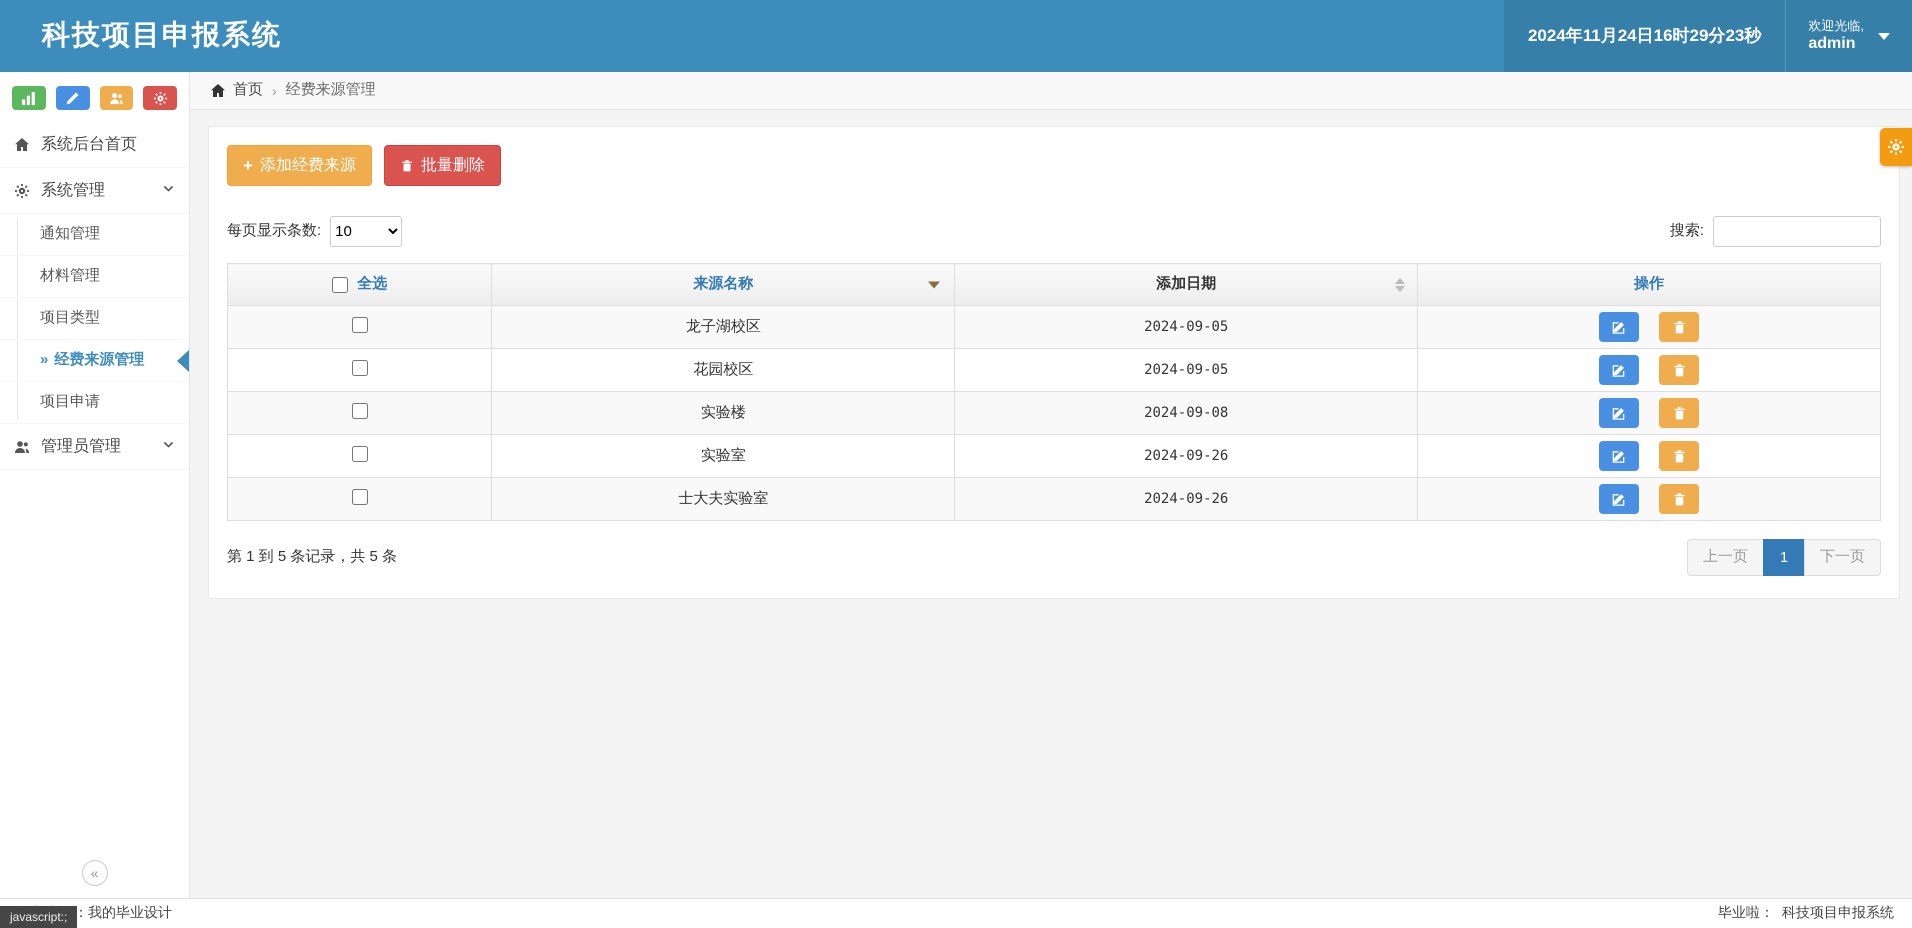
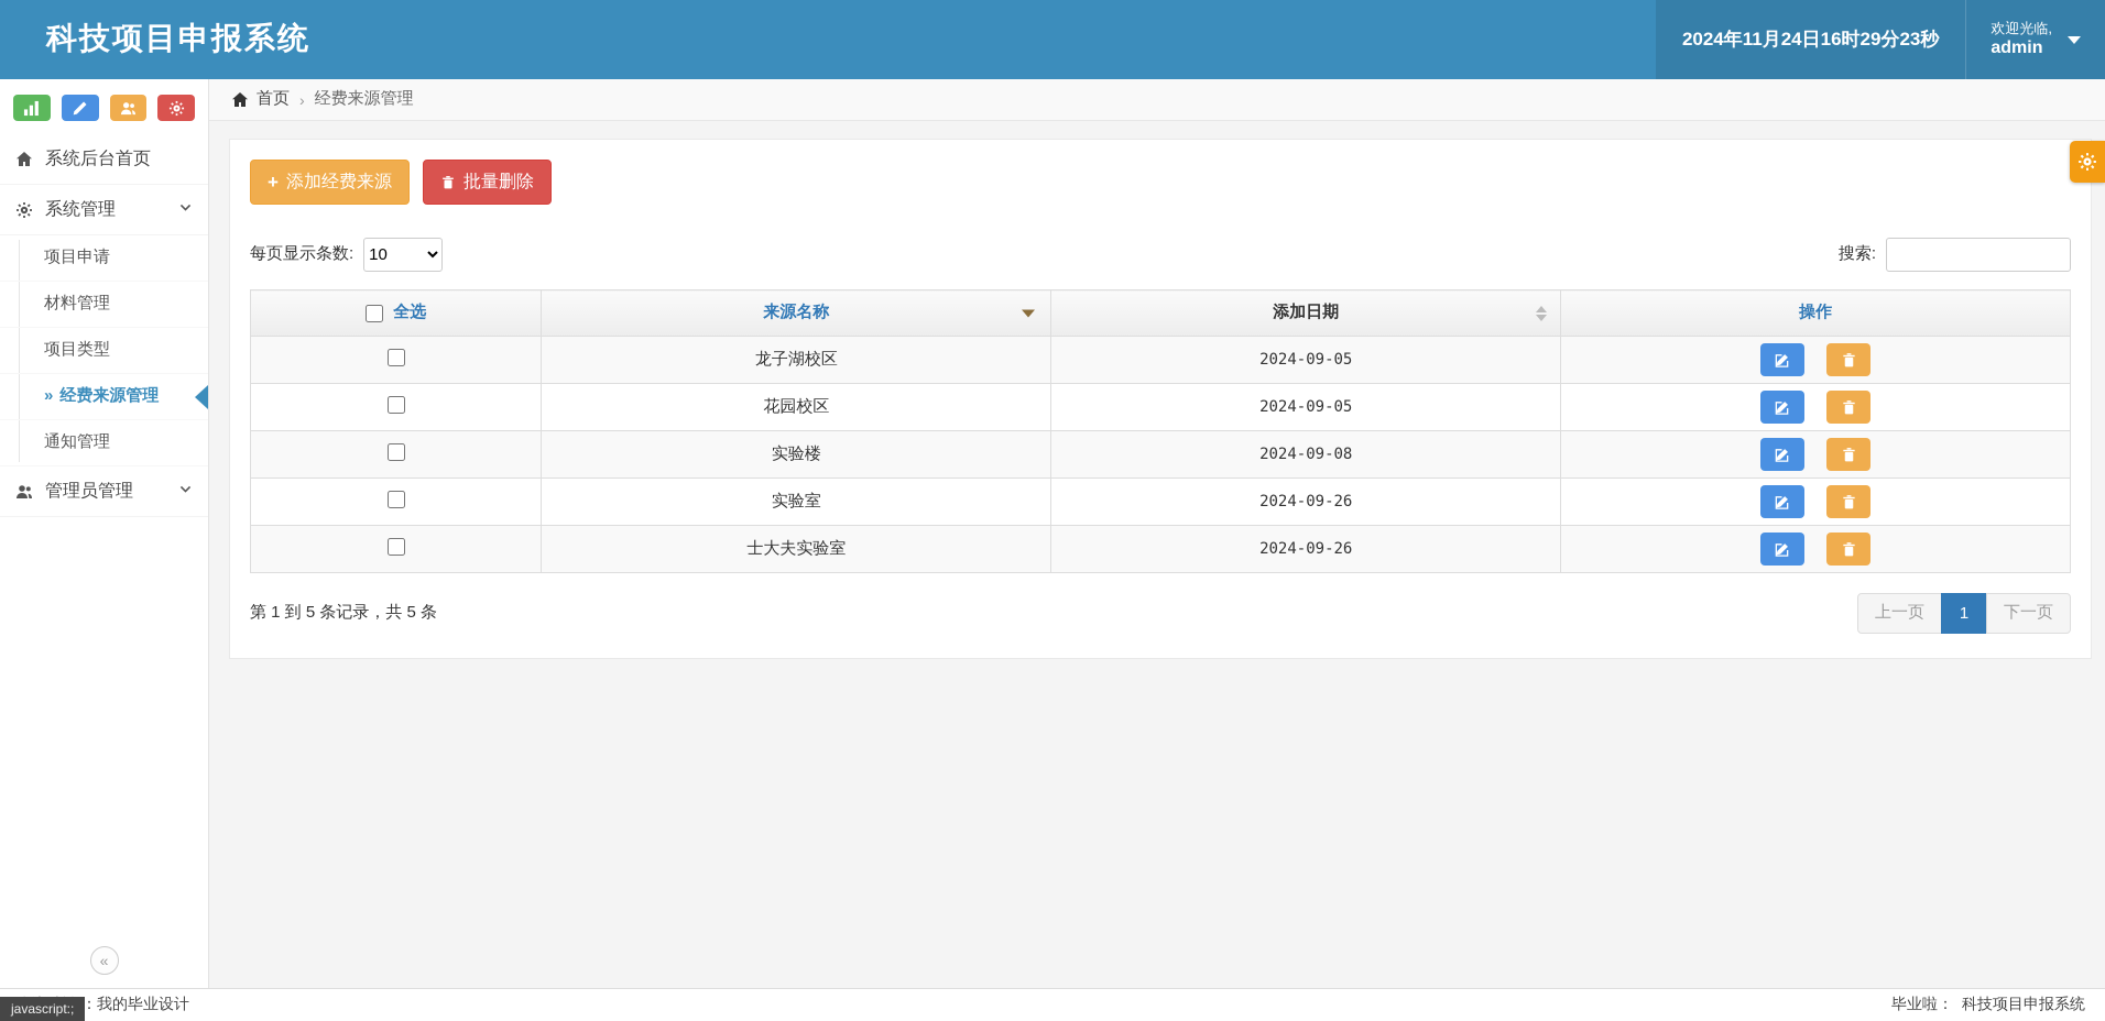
  科技项目申报系统
  2024年11月24日16时29分23秒
  欢迎光临,
  admin
  系统后台首页
  系统管理
- 通知管理
+ 项目申请
  材料管理
  项目类型
  » 经费来源管理
- 项目申请
+ 通知管理
  管理员管理
  «
  首页
  ›
  经费来源管理
  +
  添加经费来源
  批量删除
  每页显示条数:
  10
  搜索:
  全选	来源名称	添加日期	操作
  	龙子湖校区	2024-09-05
  	花园校区	2024-09-05
  	实验楼	2024-09-08
  	实验室	2024-09-26
  	士大夫实验室	2024-09-26
  第 1 到 5 条记录，共 5 条
  上一页
  1
  下一页
  毕业啦：
  科技项目申报系统
  javascript:;
